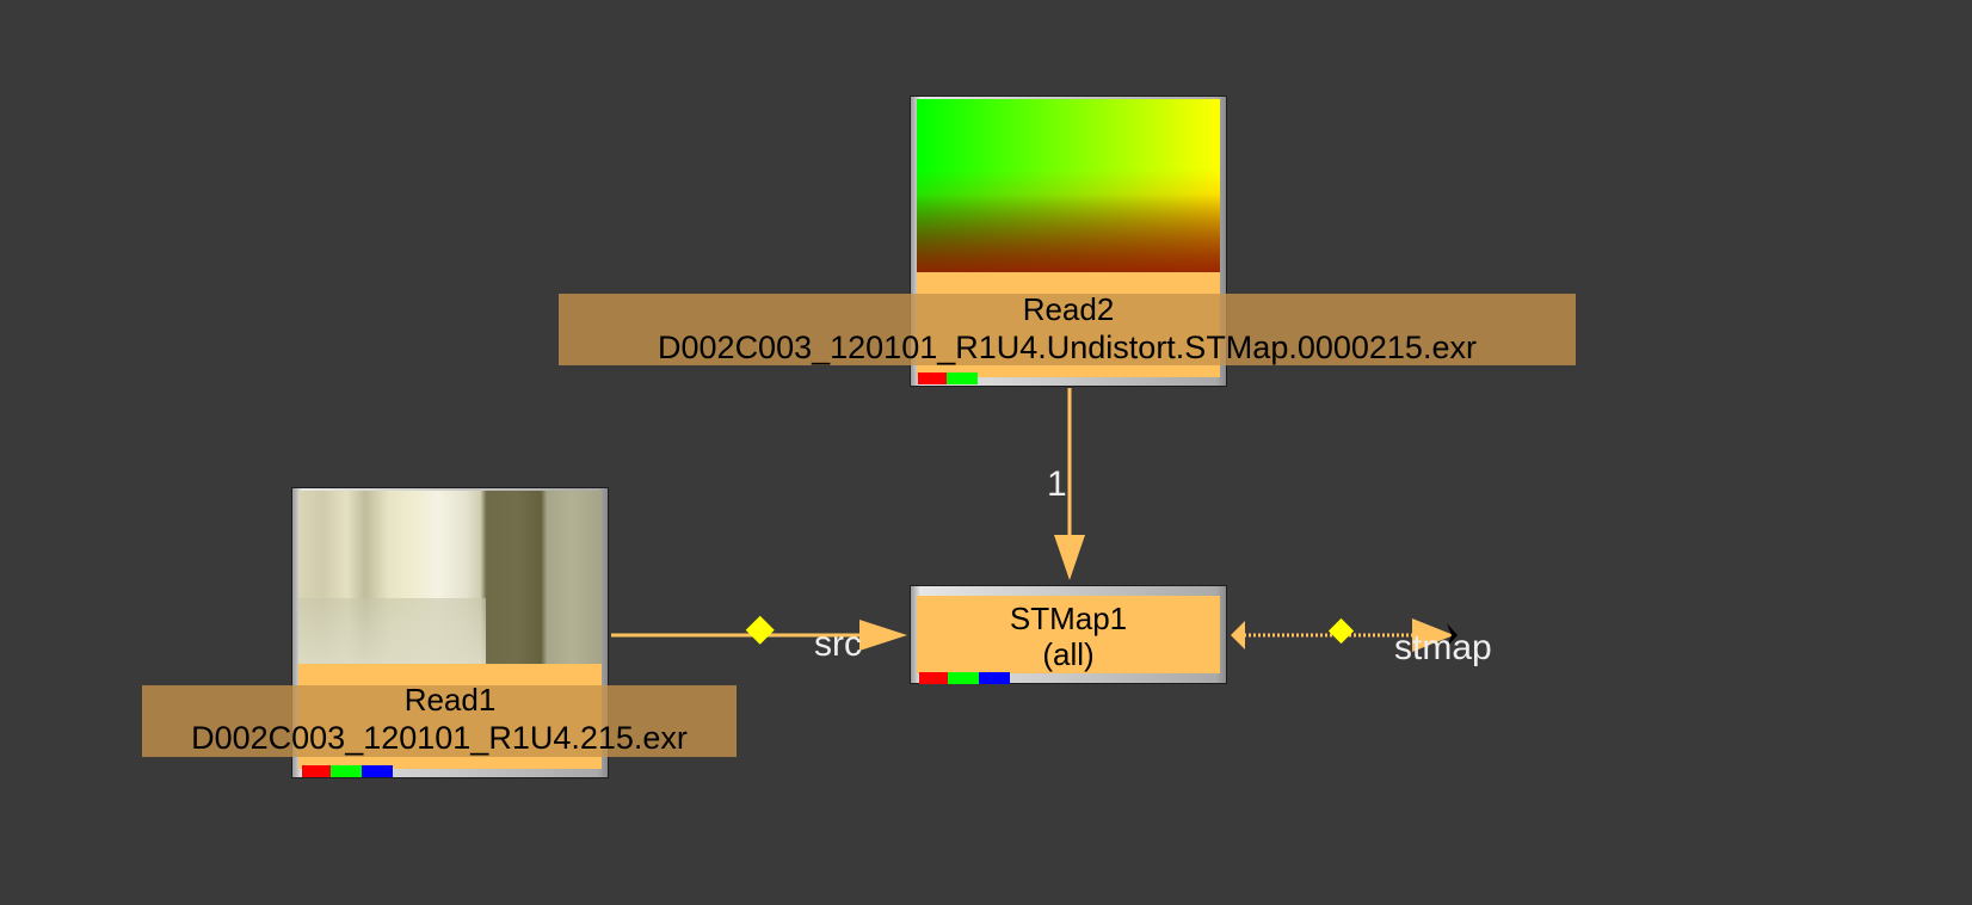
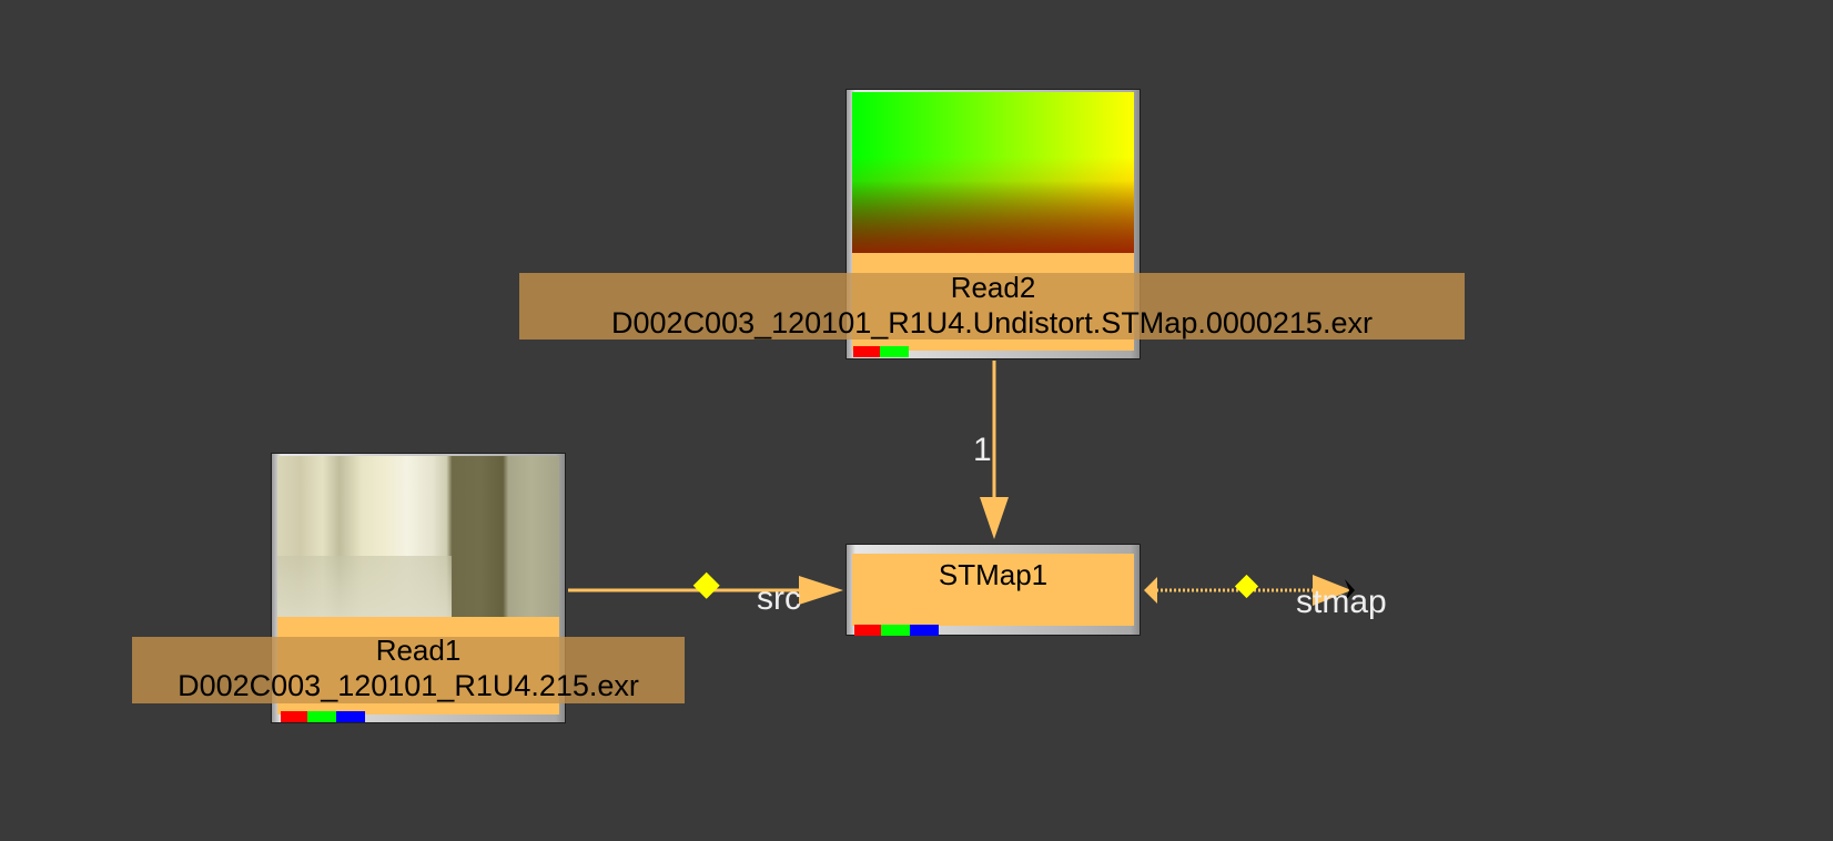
  1
  src
  stmap
  Read2
  D002C003_120101_R1U4.Undistort.STMap.0000215.exr
  Read1
  D002C003_120101_R1U4.215.exr
  STMap1
- (all)
